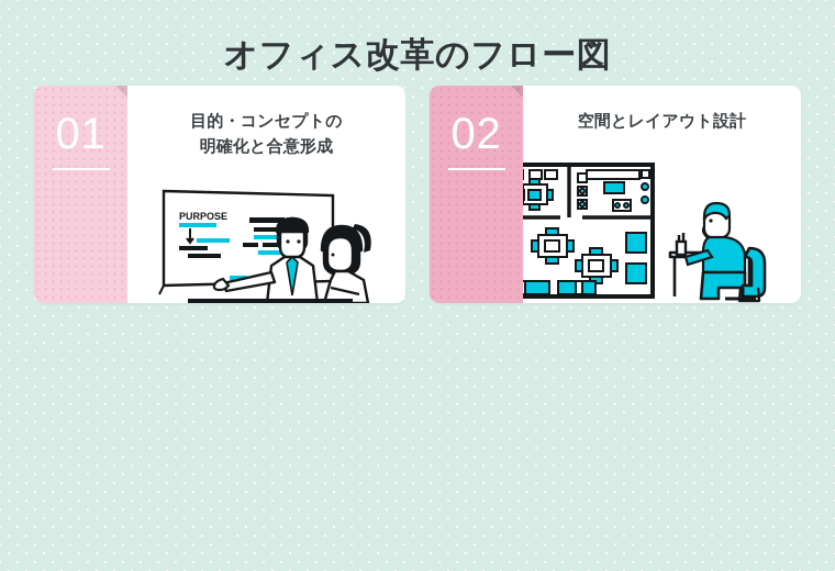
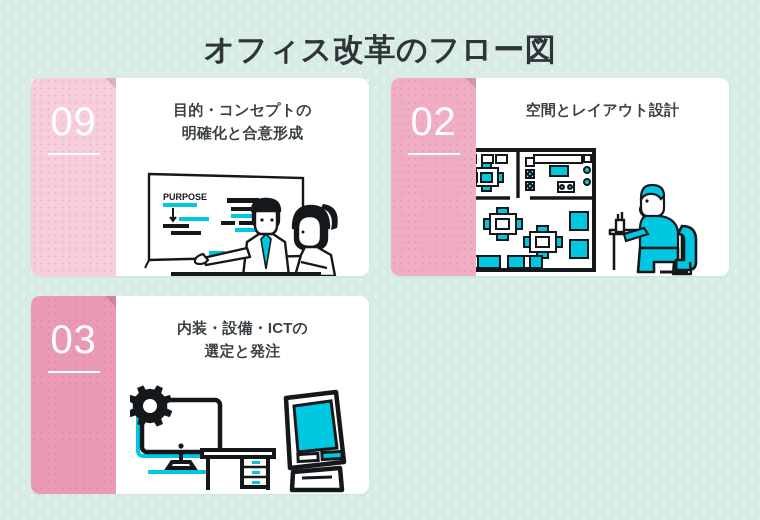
  オフィス改革のフロー図
- 01
+ 09
  目的・コンセプトの
  明確化と合意形成
  PURPOSE
  02
  空間とレイアウト設計
+ 03
+ 内装・設備・ICTの
+ 選定と発注
